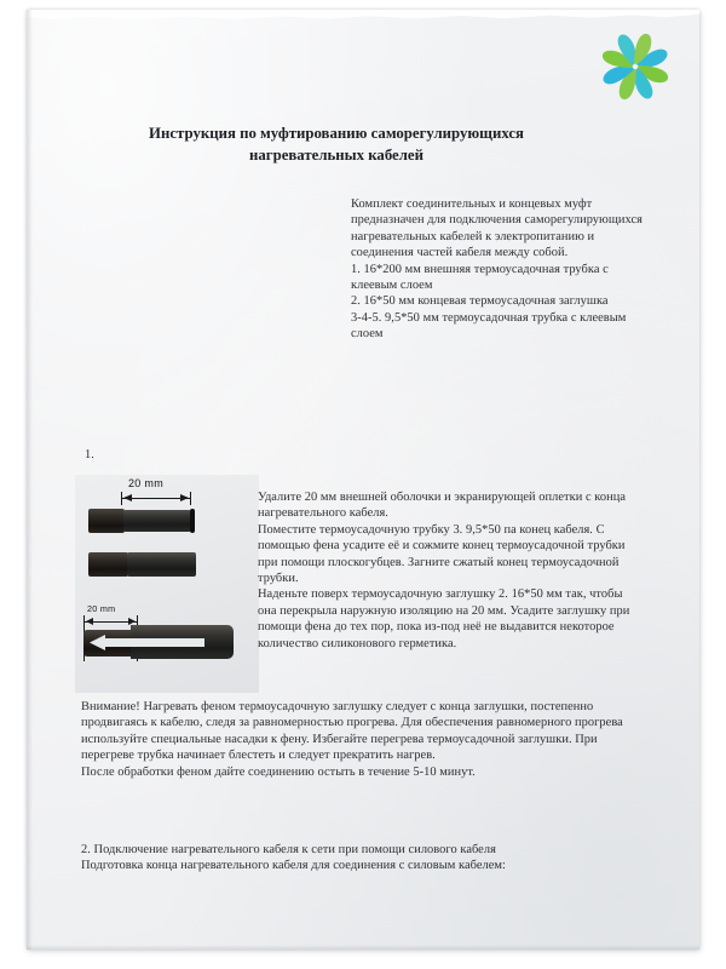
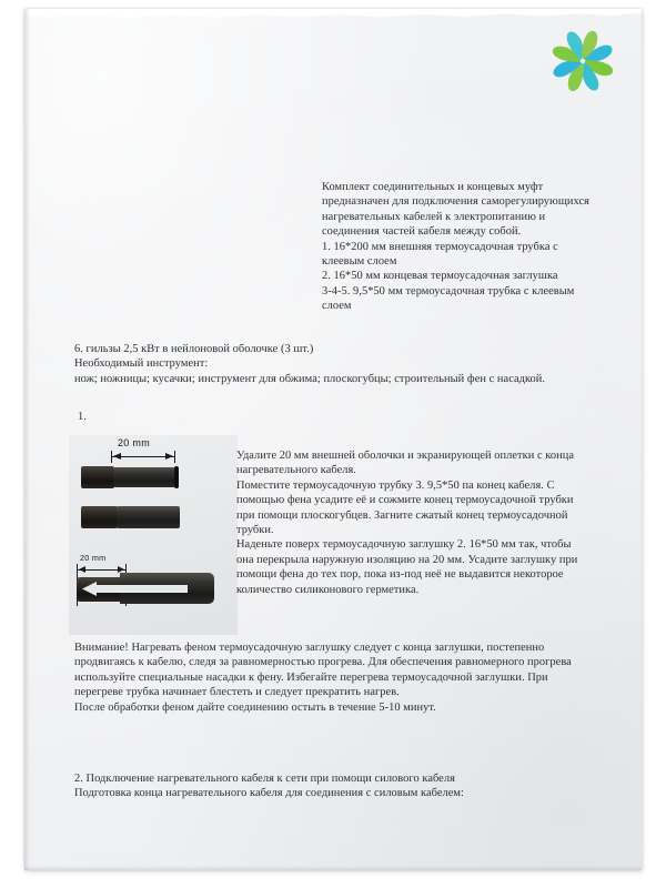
- Инструкция по муфтированию саморегулирующихся
- нагревательных кабелей
  Комплект соединительных и концевых муфт предназначен для подключения саморегулирующихся нагревательных кабелей к электропитанию и соединения частей кабеля между собой.
  1. 16*200 мм внешняя термоусадочная трубка с клеевым слоем
  2. 16*50 мм концевая термоусадочная заглушка
  3-4-5. 9,5*50 мм термоусадочная трубка с клеевым слоем
+ 6. гильзы 2,5 кВт в нейлоновой оболочке (3 шт.)
+ Необходимый инструмент:
+ нож; ножницы; кусачки; инструмент для обжима; плоскогубцы; строительный фен с насадкой.
  1.
  20 mm
  20 mm
  Удалите 20 мм внешней оболочки и экранирующей оплетки с конца нагревательного кабеля.
  Поместите термоусадочную трубку 3. 9,5*50 па конец кабеля. С помощью фена усадите её и сожмите конец термоусадочной трубки при помощи плоскогубцев. Загните сжатый конец термоусадочной трубки.
  Наденьте поверх термоусадочную заглушку 2. 16*50 мм так, чтобы она перекрыла наружную изоляцию на 20 мм. Усадите заглушку при помощи фена до тех пор, пока из-под неё не выдавится некоторое количество силиконового герметика.
  Внимание! Нагревать феном термоусадочную заглушку следует с конца заглушки, постепенно продвигаясь к кабелю, следя за равномерностью прогрева. Для обеспечения равномерного прогрева используйте специальные насадки к фену. Избегайте перегрева термоусадочной заглушки. При перегреве трубка начинает блестеть и следует прекратить нагрев.
  После обработки феном дайте соединению остыть в течение 5-10 минут.
  2. Подключение нагревательного кабеля к сети при помощи силового кабеля
  Подготовка конца нагревательного кабеля для соединения с силовым кабелем:
